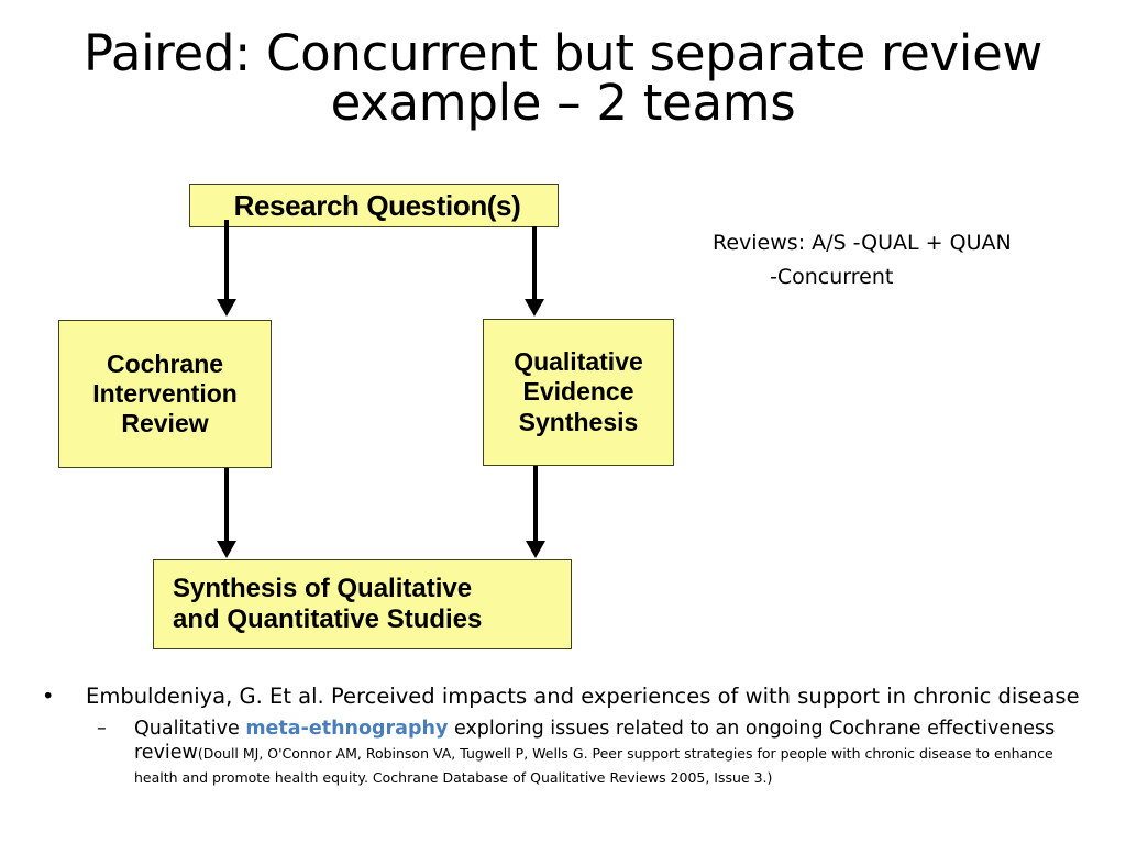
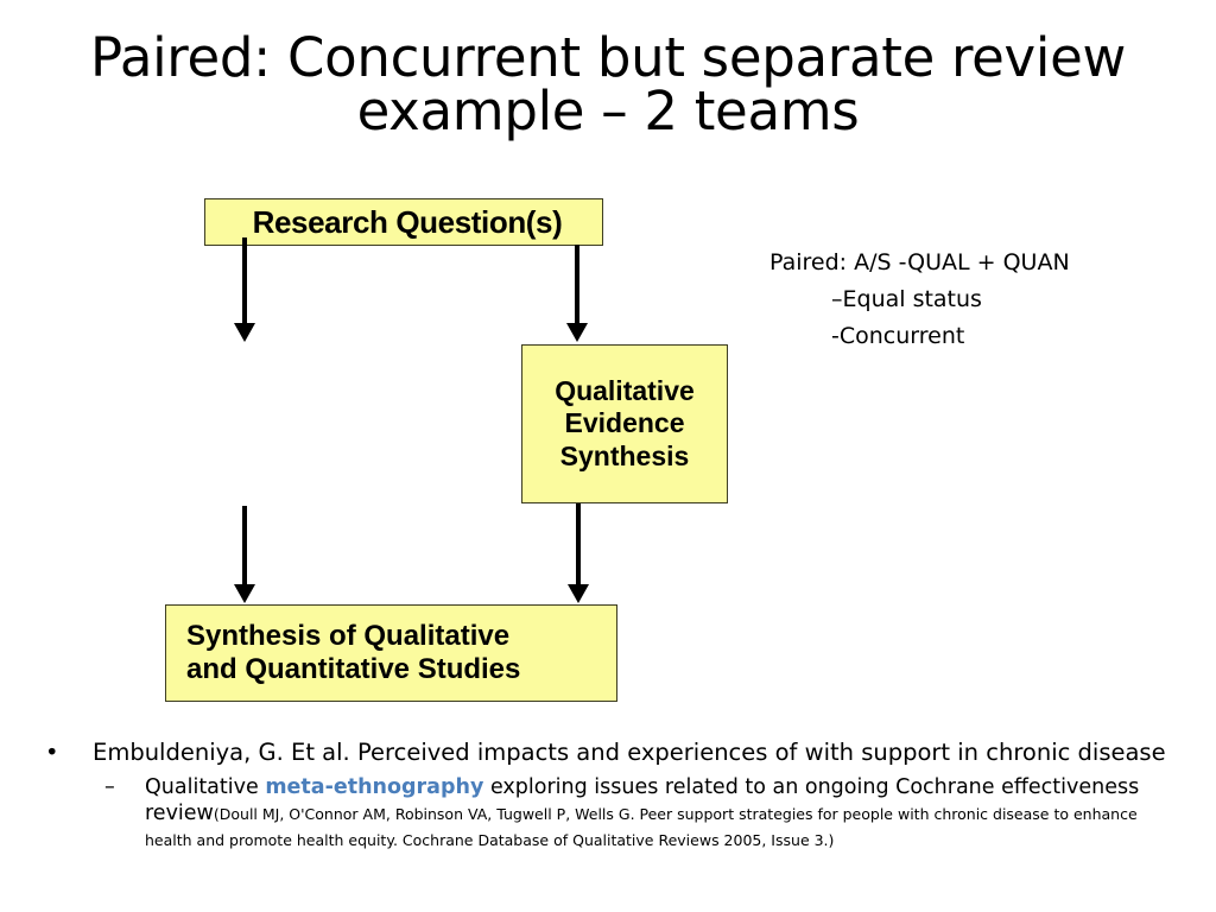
  Paired: Concurrent but separate review
  example – 2 teams
  Research Question(s)
- Cochrane
- Intervention
- Review
  Qualitative
  Evidence
  Synthesis
  Synthesis of Qualitative
  and Quantitative Studies
- Reviews: A/S -QUAL + QUAN
+ Paired: A/S -QUAL + QUAN
+ –Equal status
  -Concurrent
  •
  Embuldeniya, G. Et al. Perceived impacts and experiences of with support in chronic disease
  –
  Qualitative meta-ethnography exploring issues related to an ongoing Cochrane effectiveness review(Doull MJ, O'Connor AM, Robinson VA, Tugwell P, Wells G. Peer support strategies for people with chronic disease to enhance health and promote health equity. Cochrane Database of Qualitative Reviews 2005, Issue 3.)
